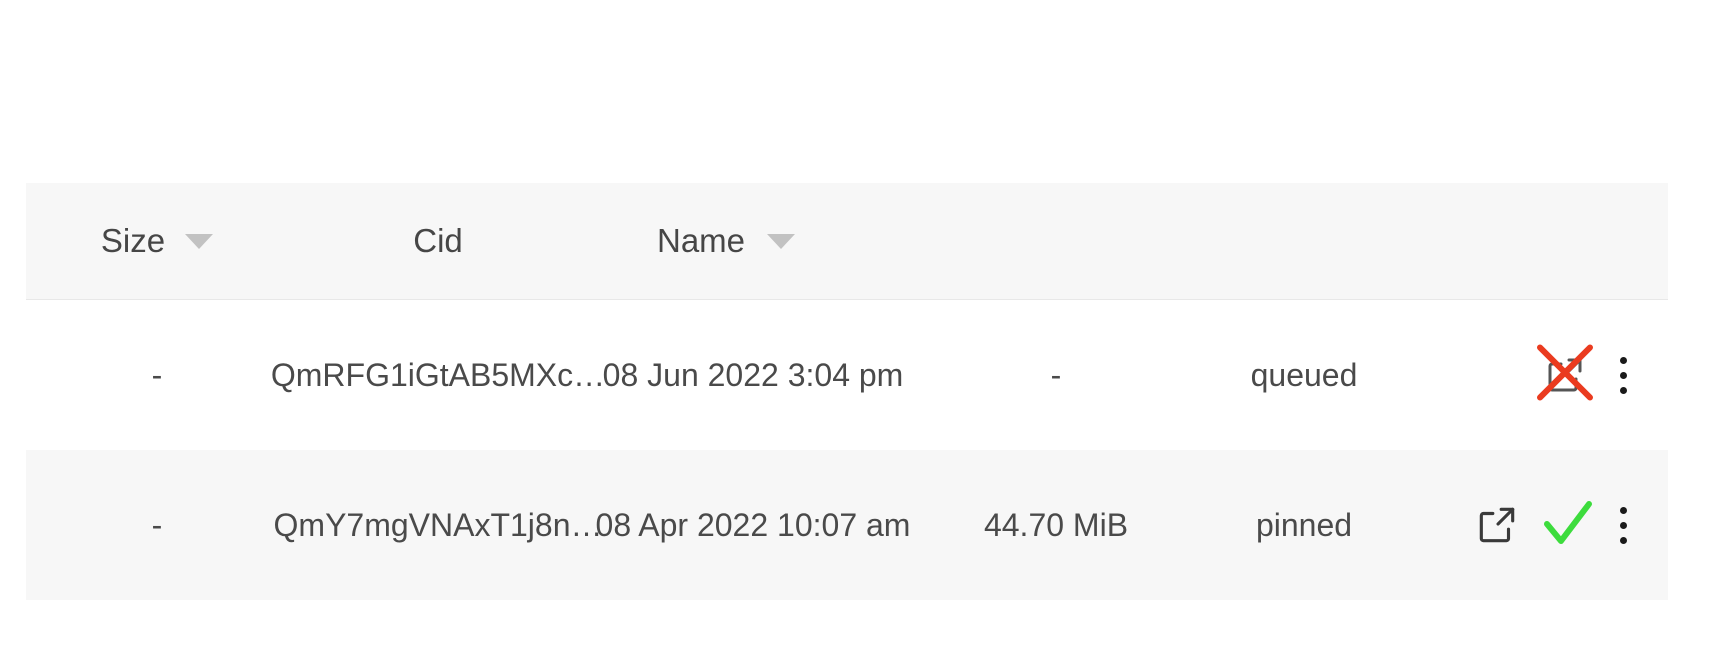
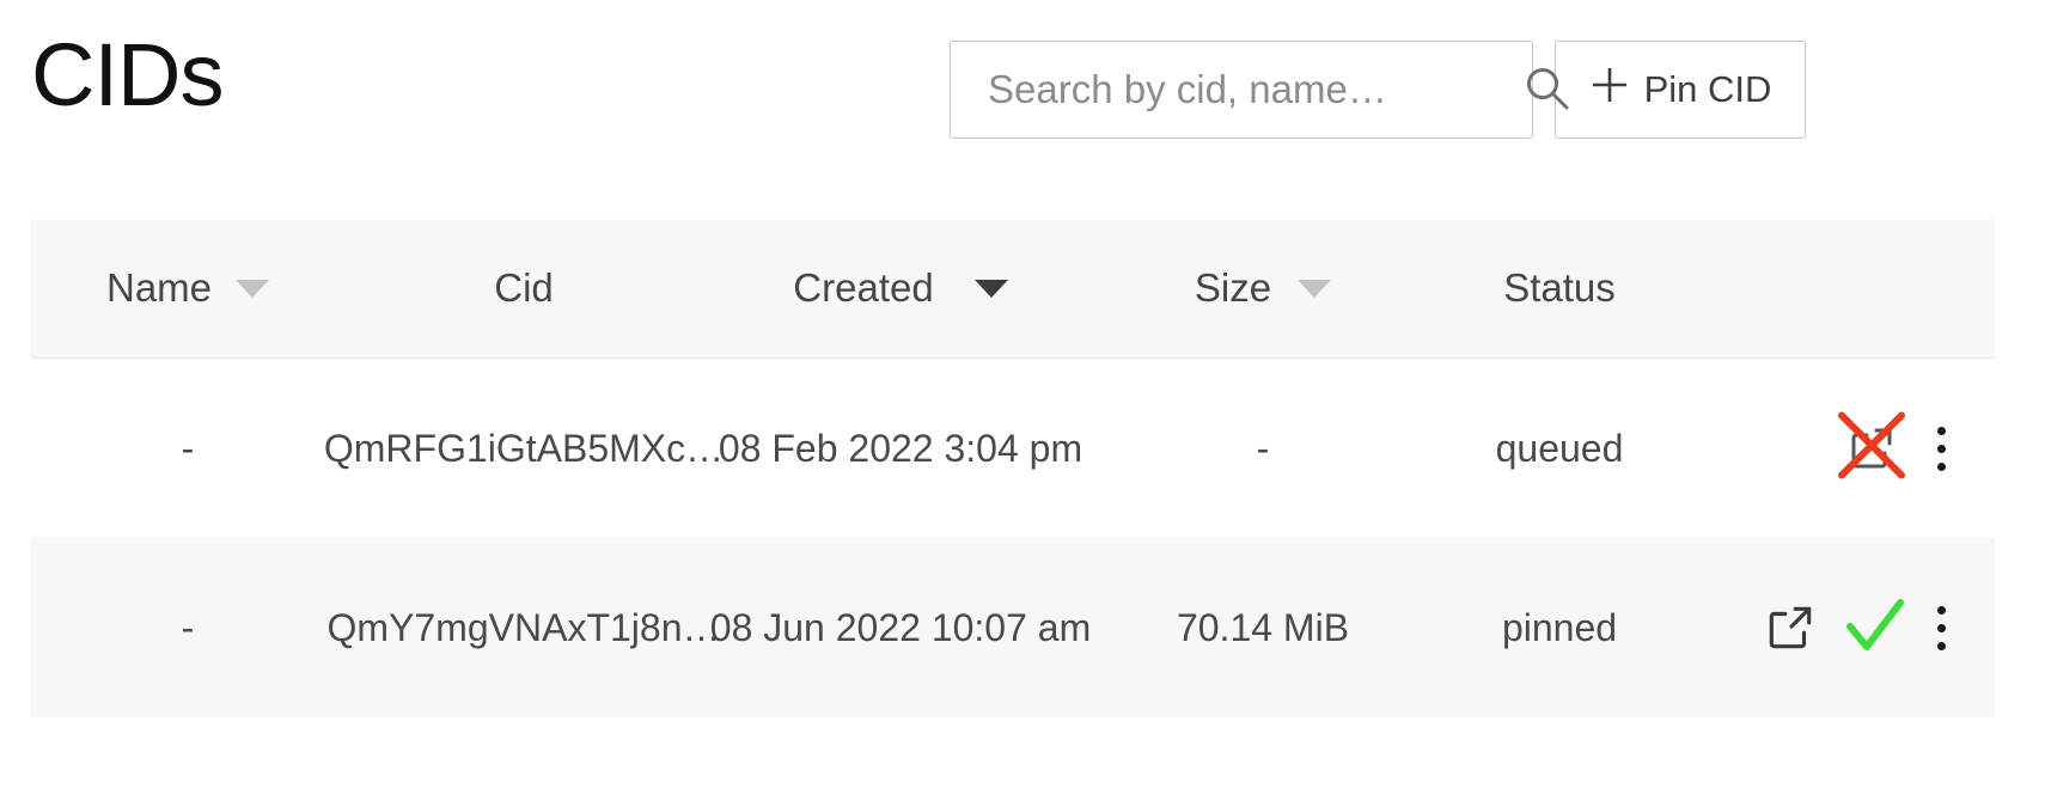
+ CIDs
+ Search by cid, name…
+ Pin CID
- Size
+ Name
  Cid
+ Created
- Name
+ Size
+ Status
  -
  QmRFG1iGtAB5MXc…
- 08 Jun 2022 3:04 pm
+ 08 Feb 2022 3:04 pm
  -
  queued
  -
  QmY7mgVNAxT1j8n…
- 08 Apr 2022 10:07 am
+ 08 Jun 2022 10:07 am
- 44.70 MiB
+ 70.14 MiB
  pinned
